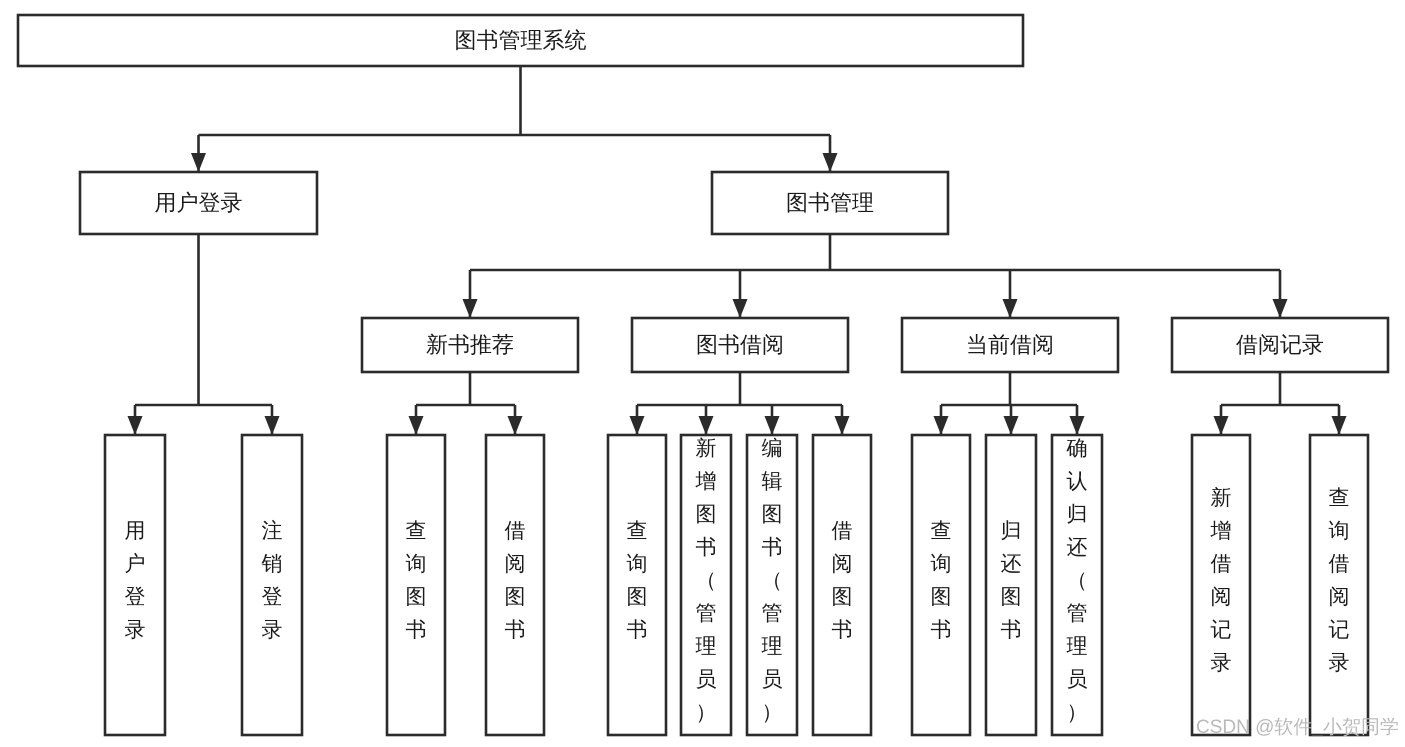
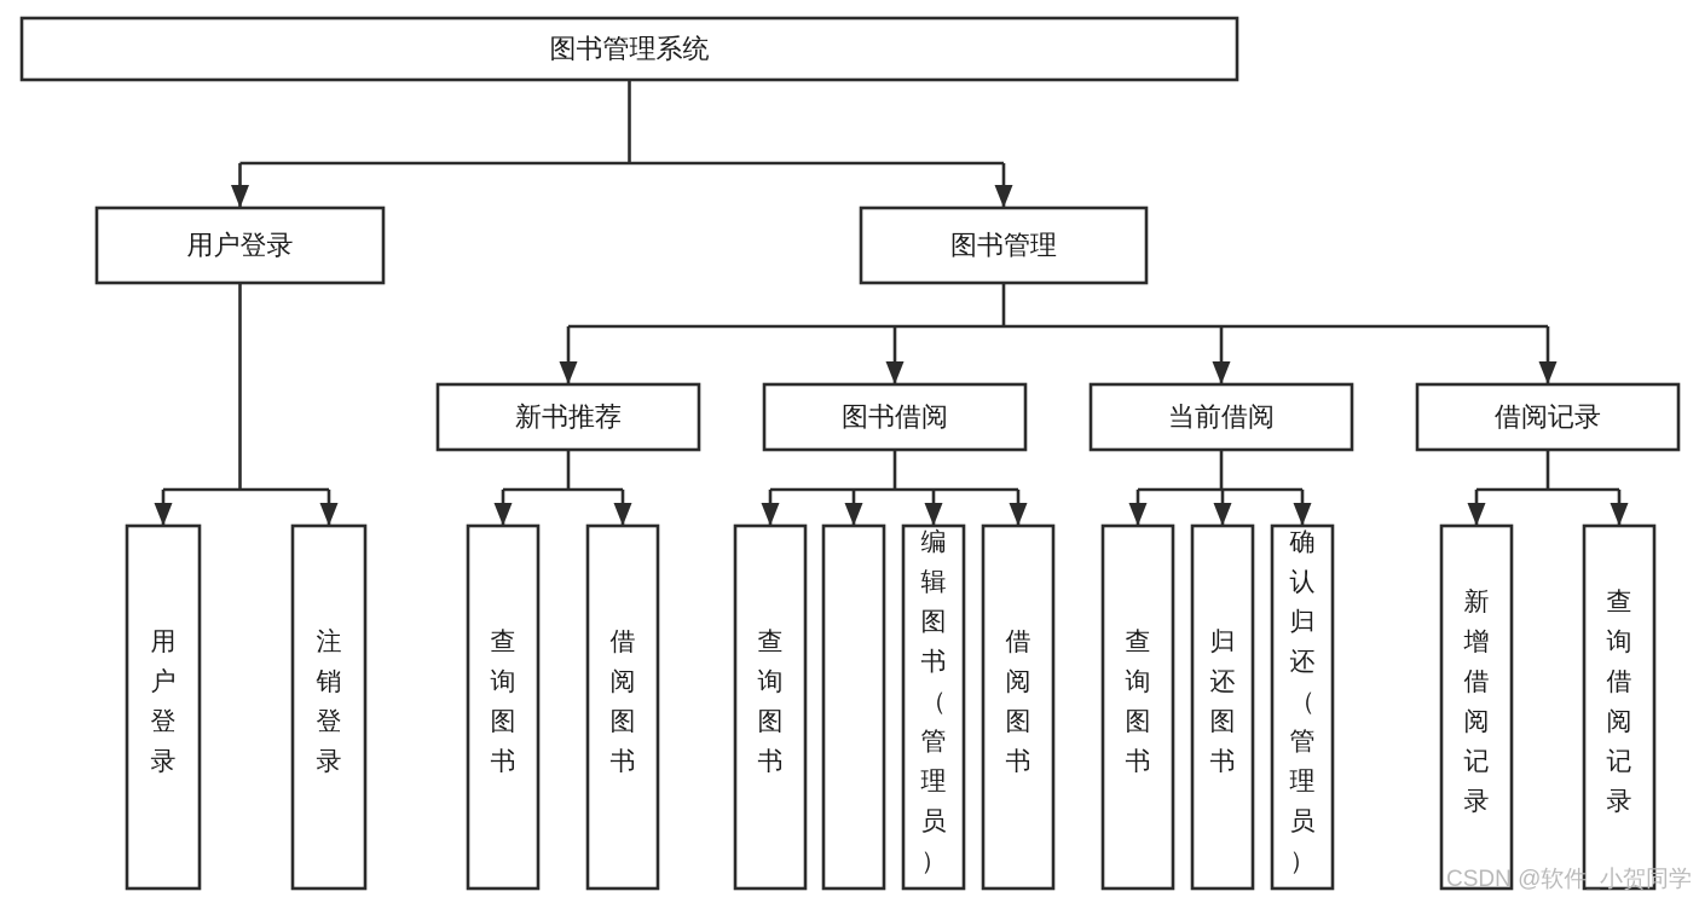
  图书管理系统
  用户登录
  图书管理
  新书推荐
  图书借阅
  当前借阅
  借阅记录
  用户登录
  注销登录
  查询图书
  借阅图书
  查询图书
- 新增图书（管理员）
  编辑图书（管理员）
  借阅图书
  查询图书
  归还图书
  确认归还（管理员）
  新增借阅记录
  查询借阅记录
  CSDN @软件_小贺同学
